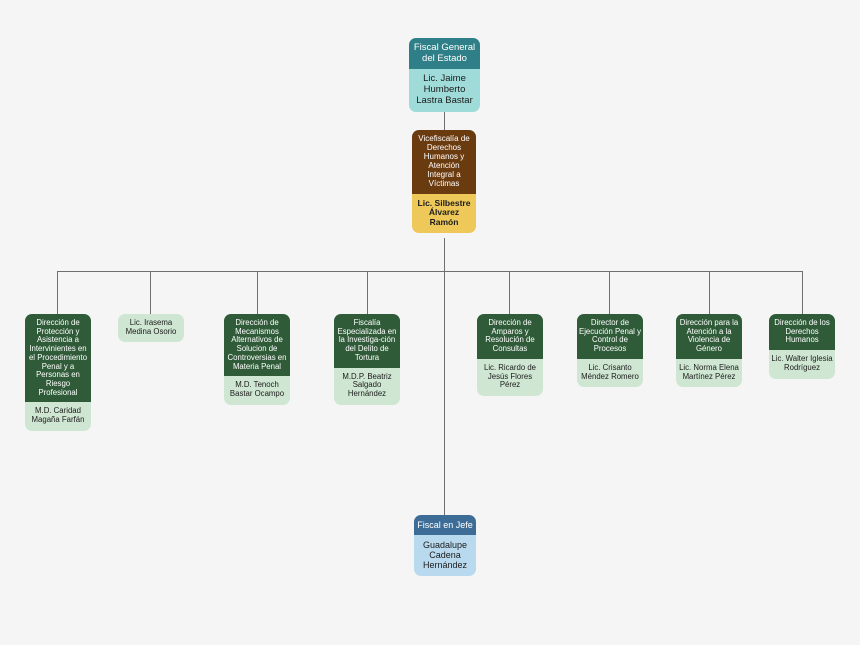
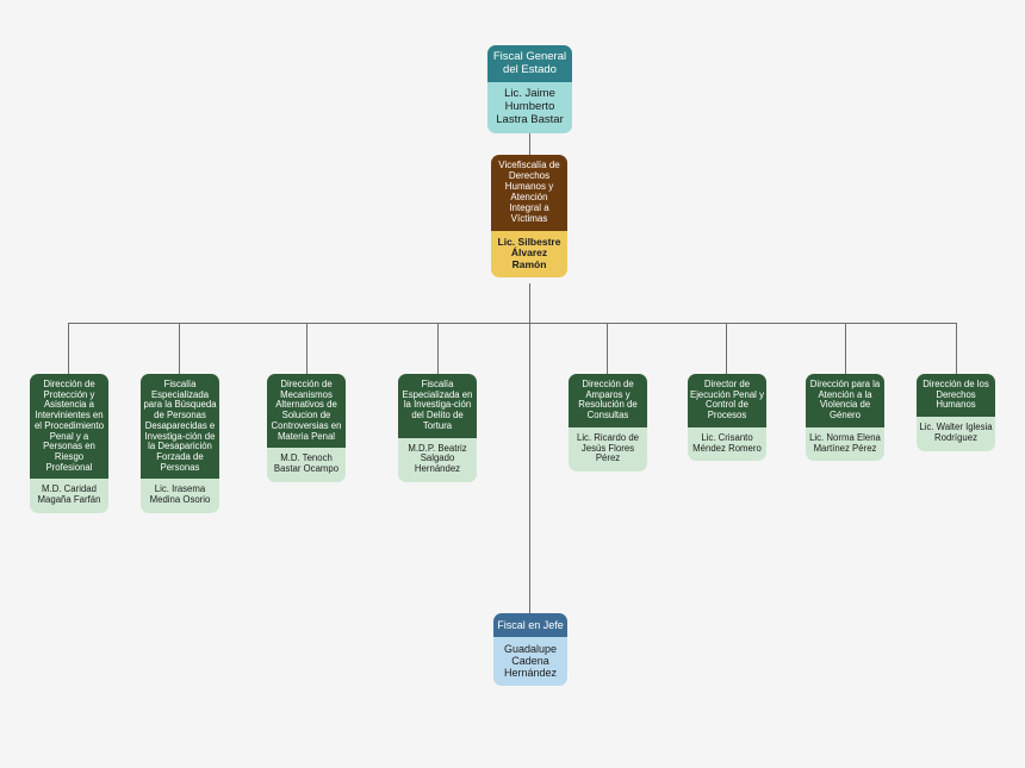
  Fiscal General del Estado
  Lic. Jaime Humberto Lastra Bastar
  Vicefiscalía de Derechos Humanos y Atención Integral a Víctimas
  Lic. Silbestre Álvarez Ramón
  Dirección de Protección y Asistencia a Intervinientes en el Procedimiento Penal y a Personas en Riesgo Profesional
  M.D. Caridad Magaña Farfán
+ Fiscalía Especializada para la Búsqueda de Personas Desaparecidas e Investiga-ción de la Desaparición Forzada de Personas
  Lic. Irasema Medina Osorio
  Dirección de Mecanismos Alternativos de Solucion de Controversias en Materia Penal
  M.D. Tenoch Bastar Ocampo
  Fiscalía Especializada en la Investiga-ción del Delito de Tortura
  M.D.P. Beatriz Salgado Hernández
  Dirección de Amparos y Resolución de Consultas
  Lic. Ricardo de Jesús Flores Pérez
  Director de Ejecución Penal y Control de Procesos
  Lic. Crisanto Méndez Romero
  Dirección para la Atención a la Violencia de Género
  Lic. Norma Elena Martínez Pérez
  Dirección de los Derechos Humanos
  Lic. Walter Iglesia Rodríguez
  Fiscal en Jefe
  Guadalupe Cadena Hernández
